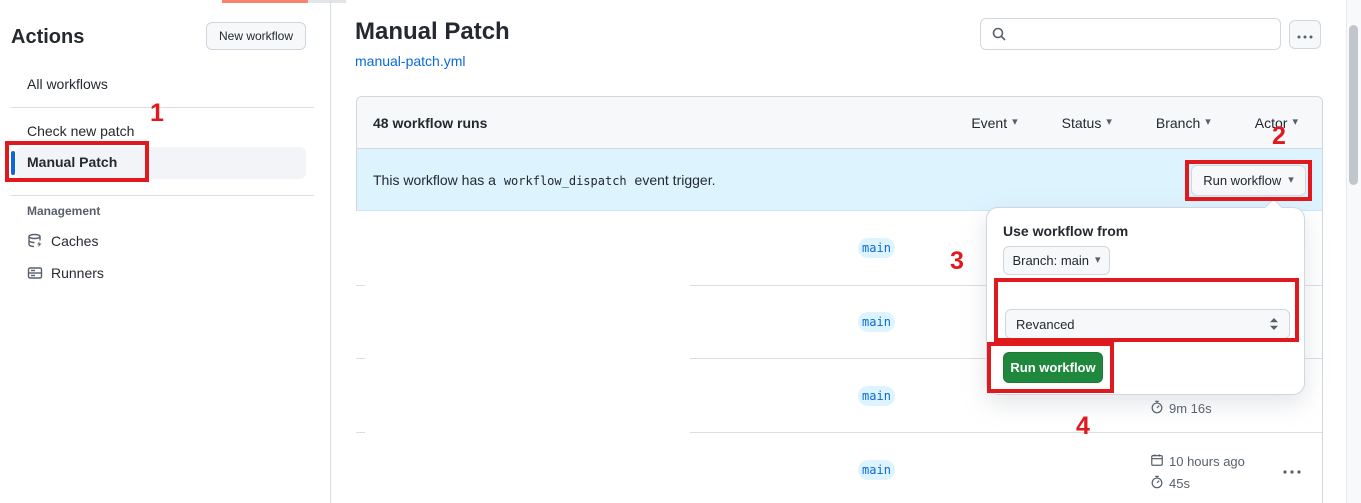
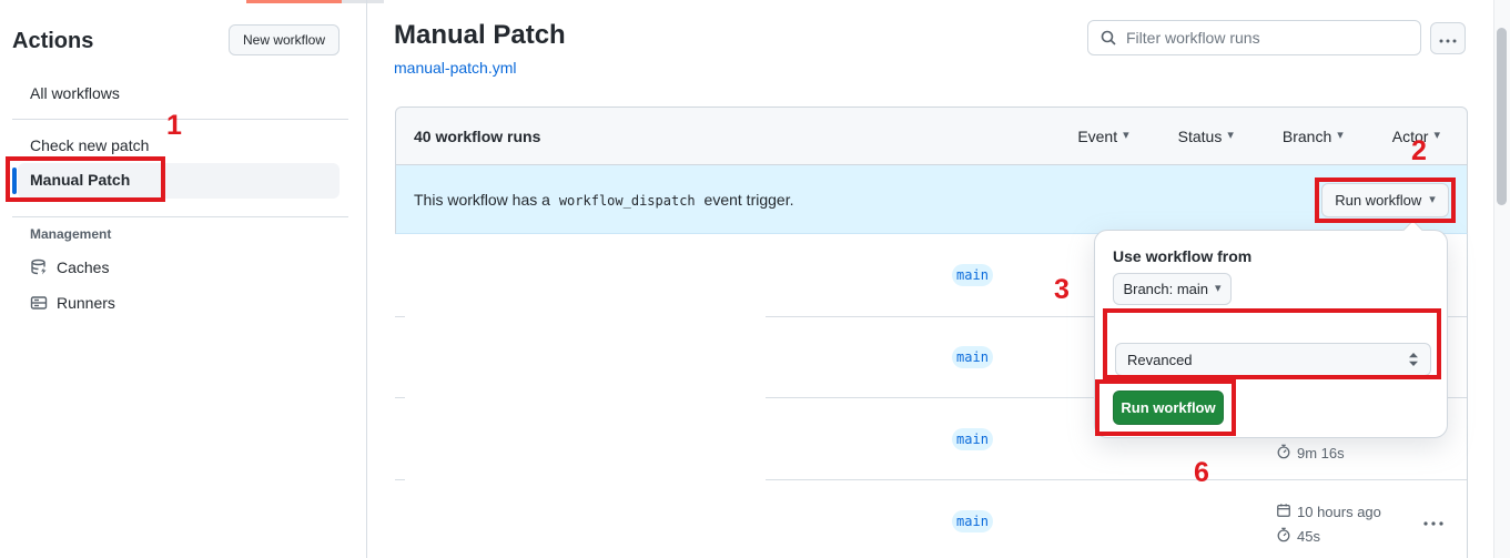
  Actions
  New workflow
  All workflows
  Check new patch
  Manual Patch
  Management
  Caches
  Runners
  Manual Patch
  manual-patch.yml
+ Filter workflow runs
- 48 workflow runs
+ 40 workflow runs
  Event
  ▾
  Status
  ▾
  Branch
  ▾
  Actor
  ▾
  This workflow has a workflow_dispatch event trigger.
  Run workflow
  ▾
  main
  main
  main
  main
  9m 16s
  10 hours ago
  45s
  Use workflow from
  Branch: main
  ▾
  Revanced
  Run workflow
  1
  2
  3
- 4
+ 6
